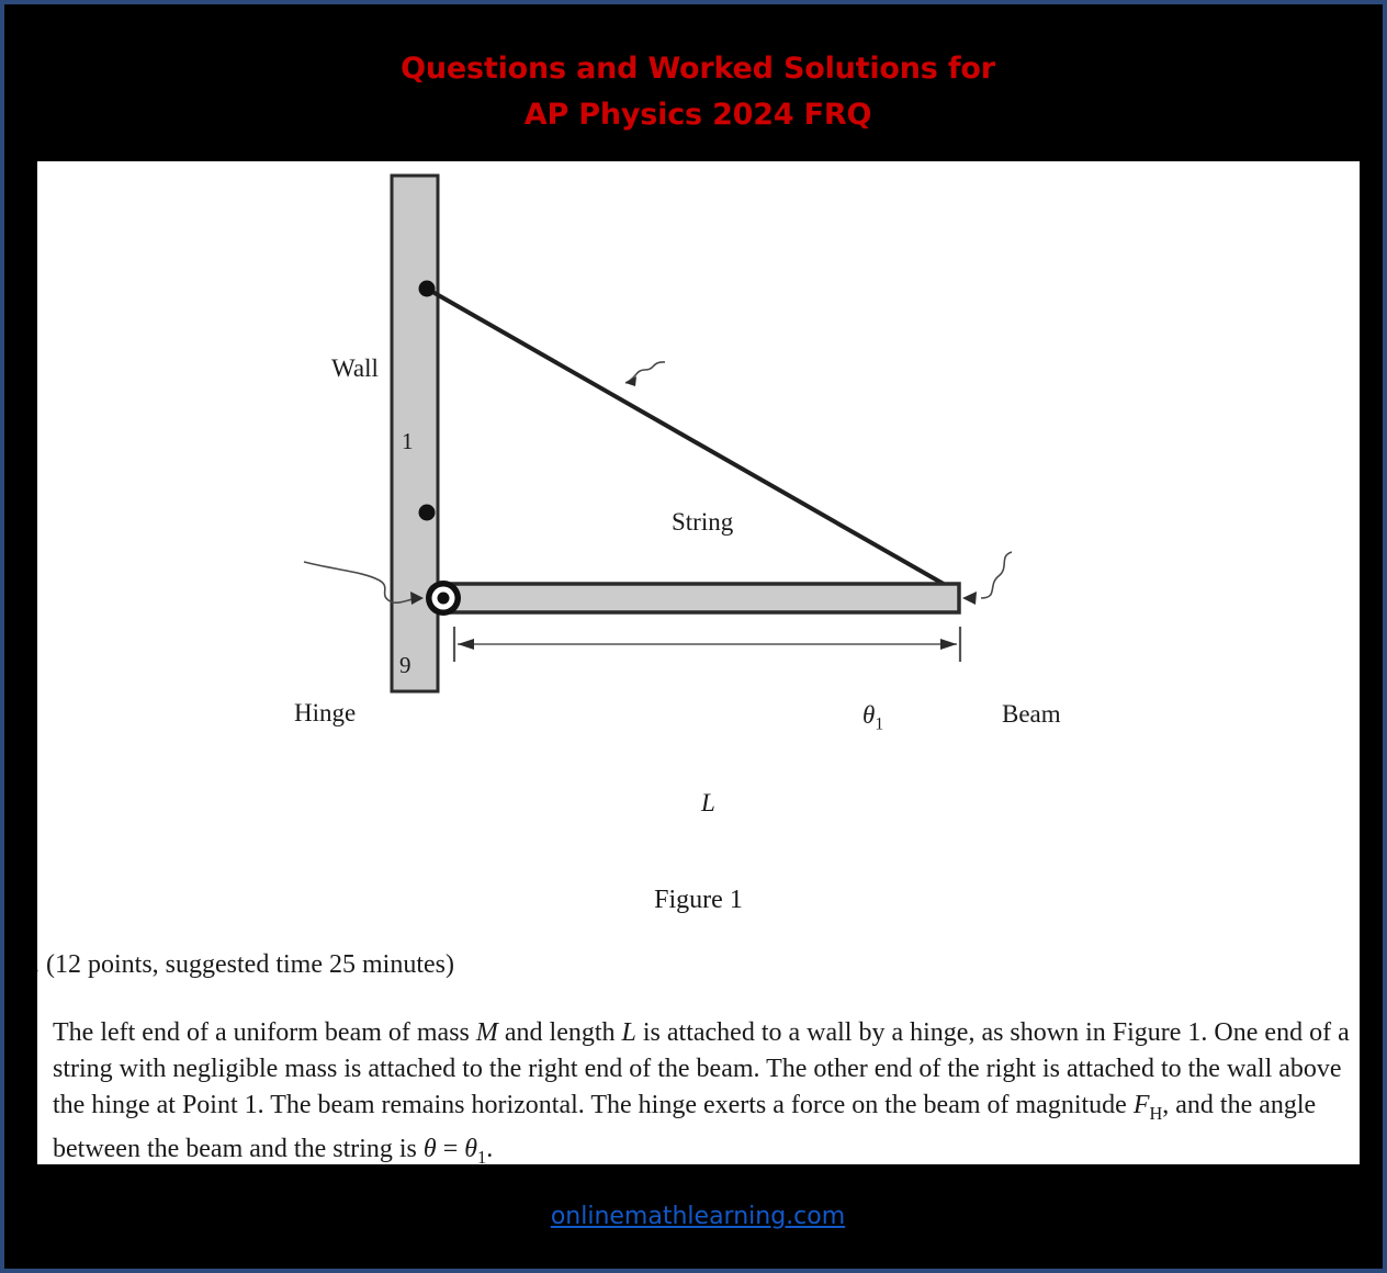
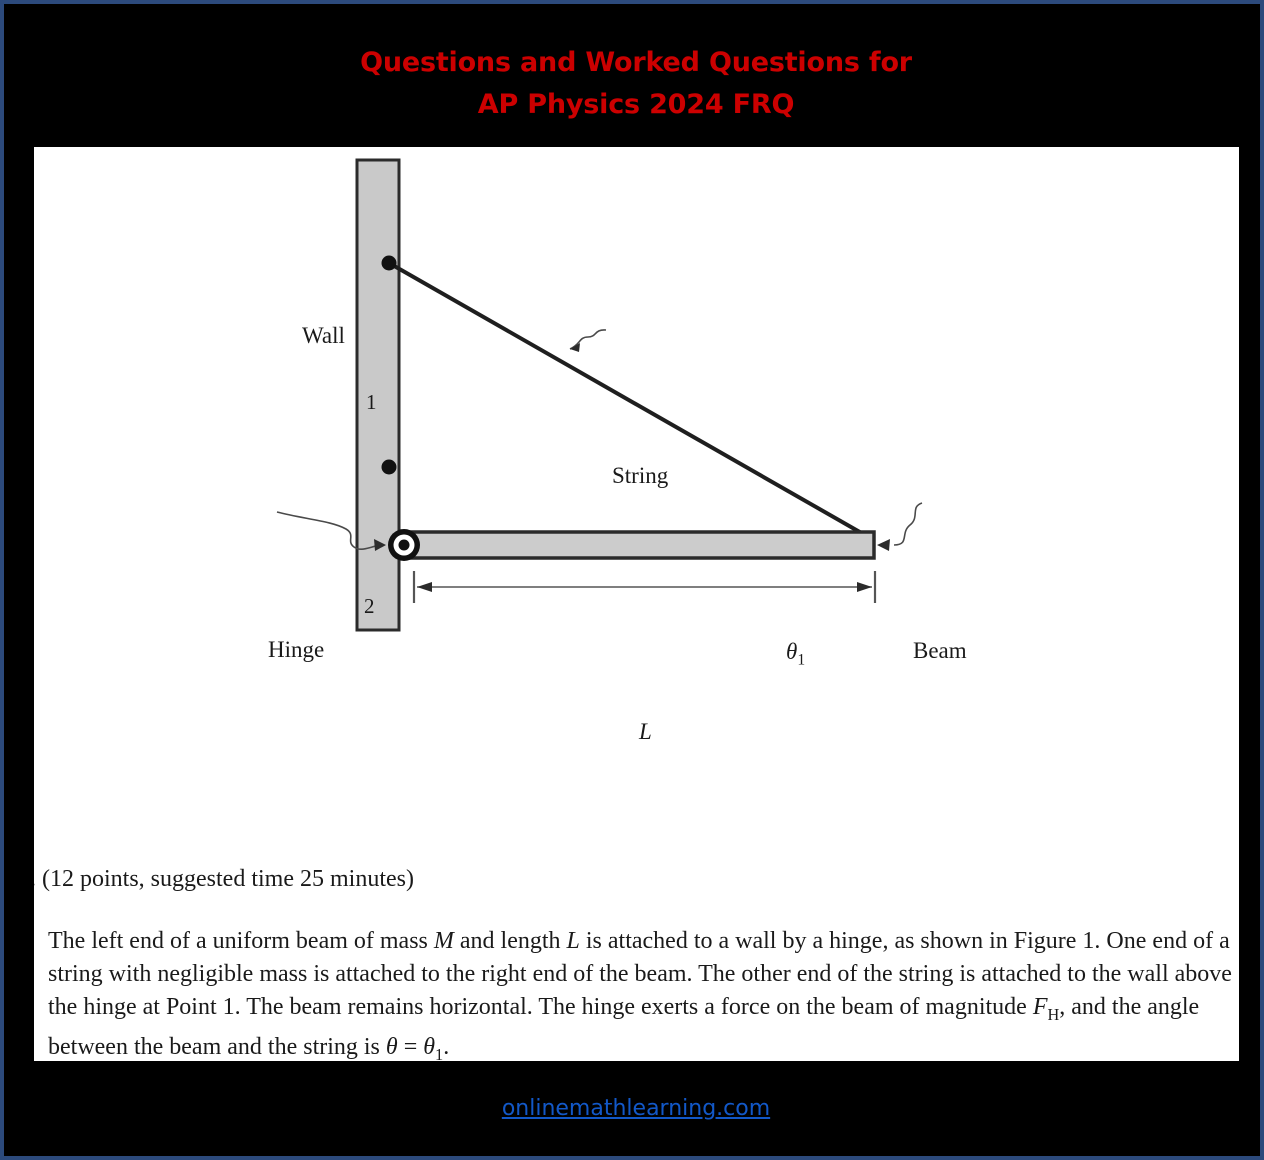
- Questions and Worked Solutions for
+ Questions and Worked Questions for
  AP Physics 2024 FRQ
  Wall
  String
  Hinge
  Beam
  1
- 9
+ 2
  θ1
  L
- Figure 1
  (12 points, suggested time 25 minutes)
- The left end of a uniform beam of mass M and length L is attached to a wall by a hinge, as shown in Figure 1. One end of a string with negligible mass is attached to the right end of the beam. The other end of the right is attached to the wall above the hinge at Point 1. The beam remains horizontal. The hinge exerts a force on the beam of magnitude FH, and the angle between the beam and the string is θ = θ1.
+ The left end of a uniform beam of mass M and length L is attached to a wall by a hinge, as shown in Figure 1. One end of a string with negligible mass is attached to the right end of the beam. The other end of the string is attached to the wall above the hinge at Point 1. The beam remains horizontal. The hinge exerts a force on the beam of magnitude FH, and the angle between the beam and the string is θ = θ1.
  onlinemathlearning.com
